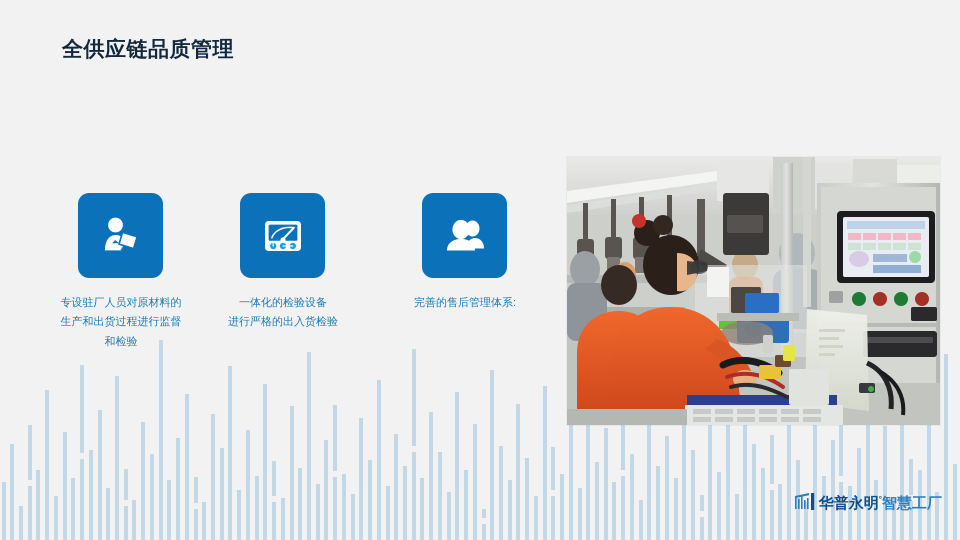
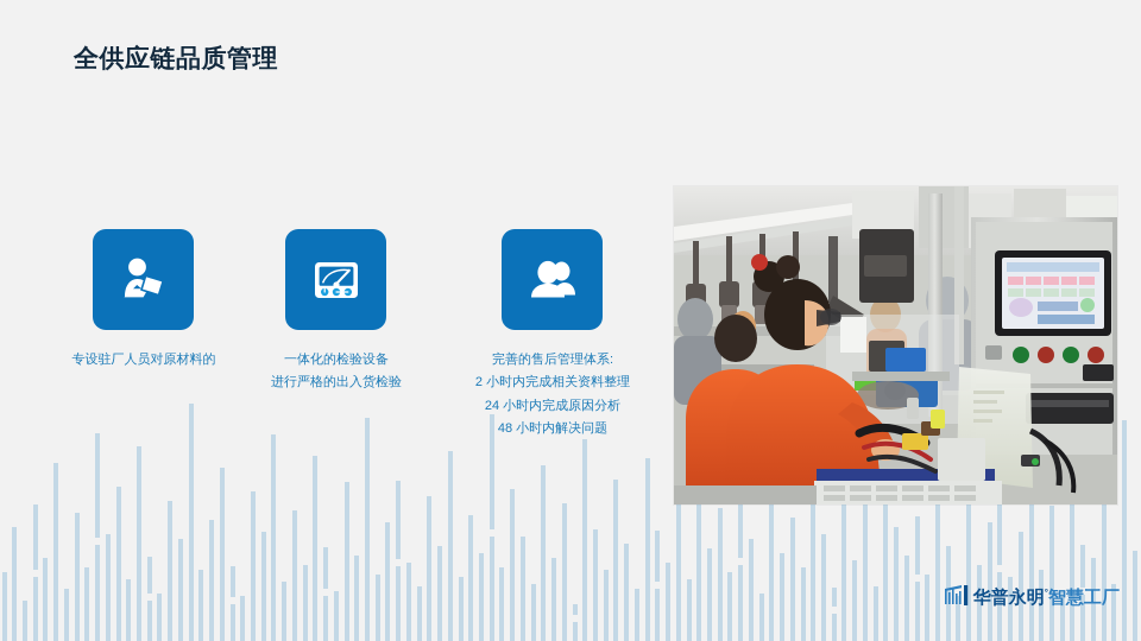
  全供应链品质管理
  专设驻厂人员对原材料的
- 生产和出货过程进行监督
- 和检验
  一体化的检验设备
  进行严格的出入货检验
  完善的售后管理体系:
+ 2 小时内完成相关资料整理
+ 24 小时内完成原因分析
+ 48 小时内解决问题
  华普永明°智慧工厂
